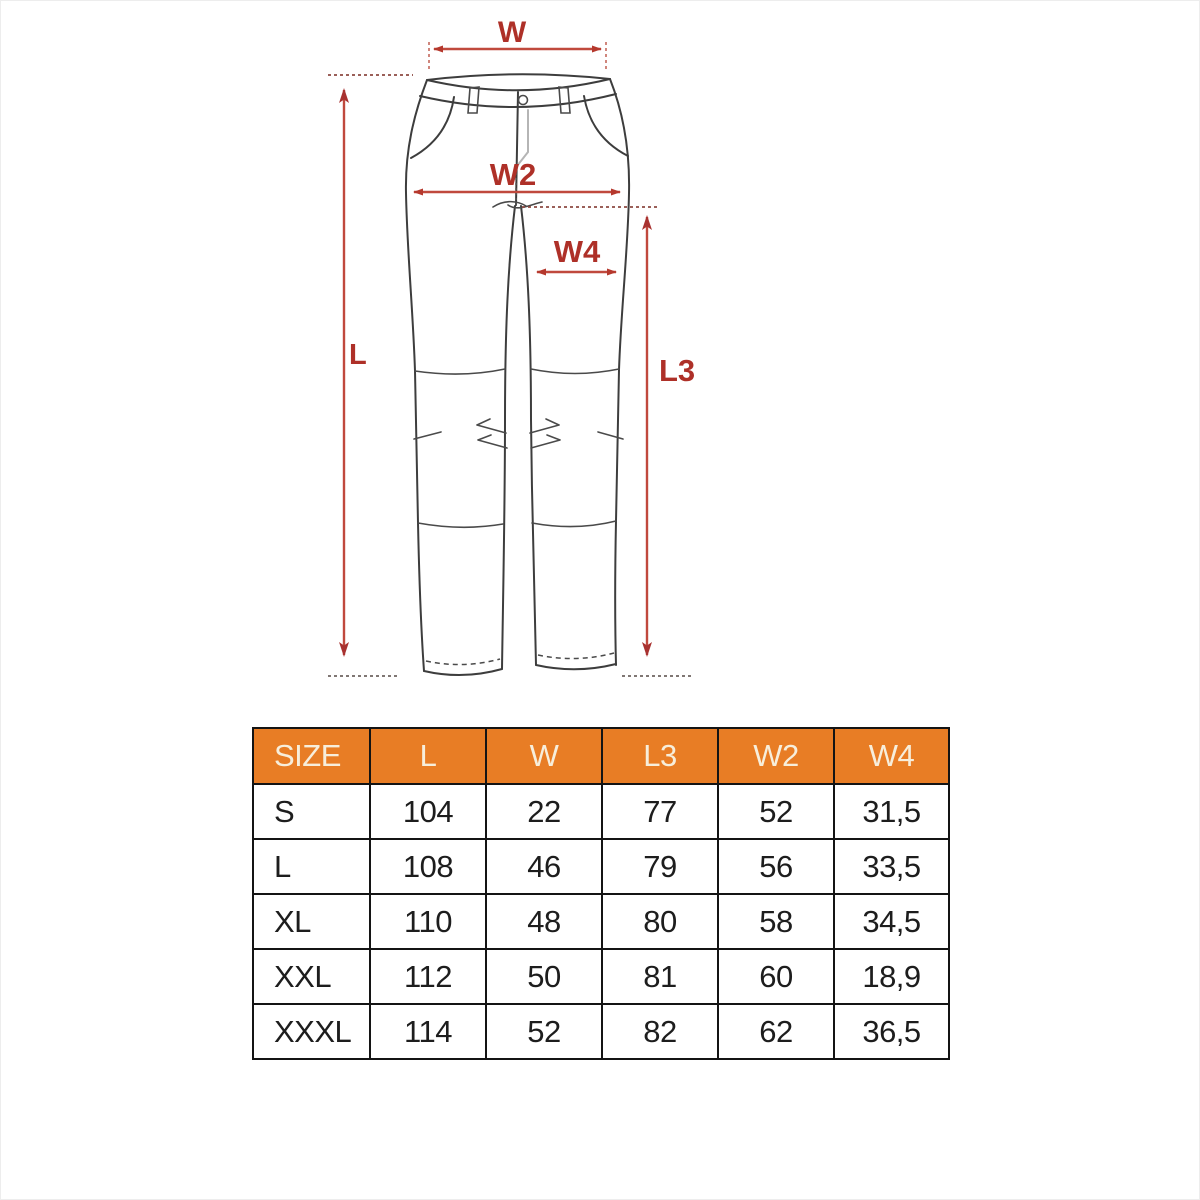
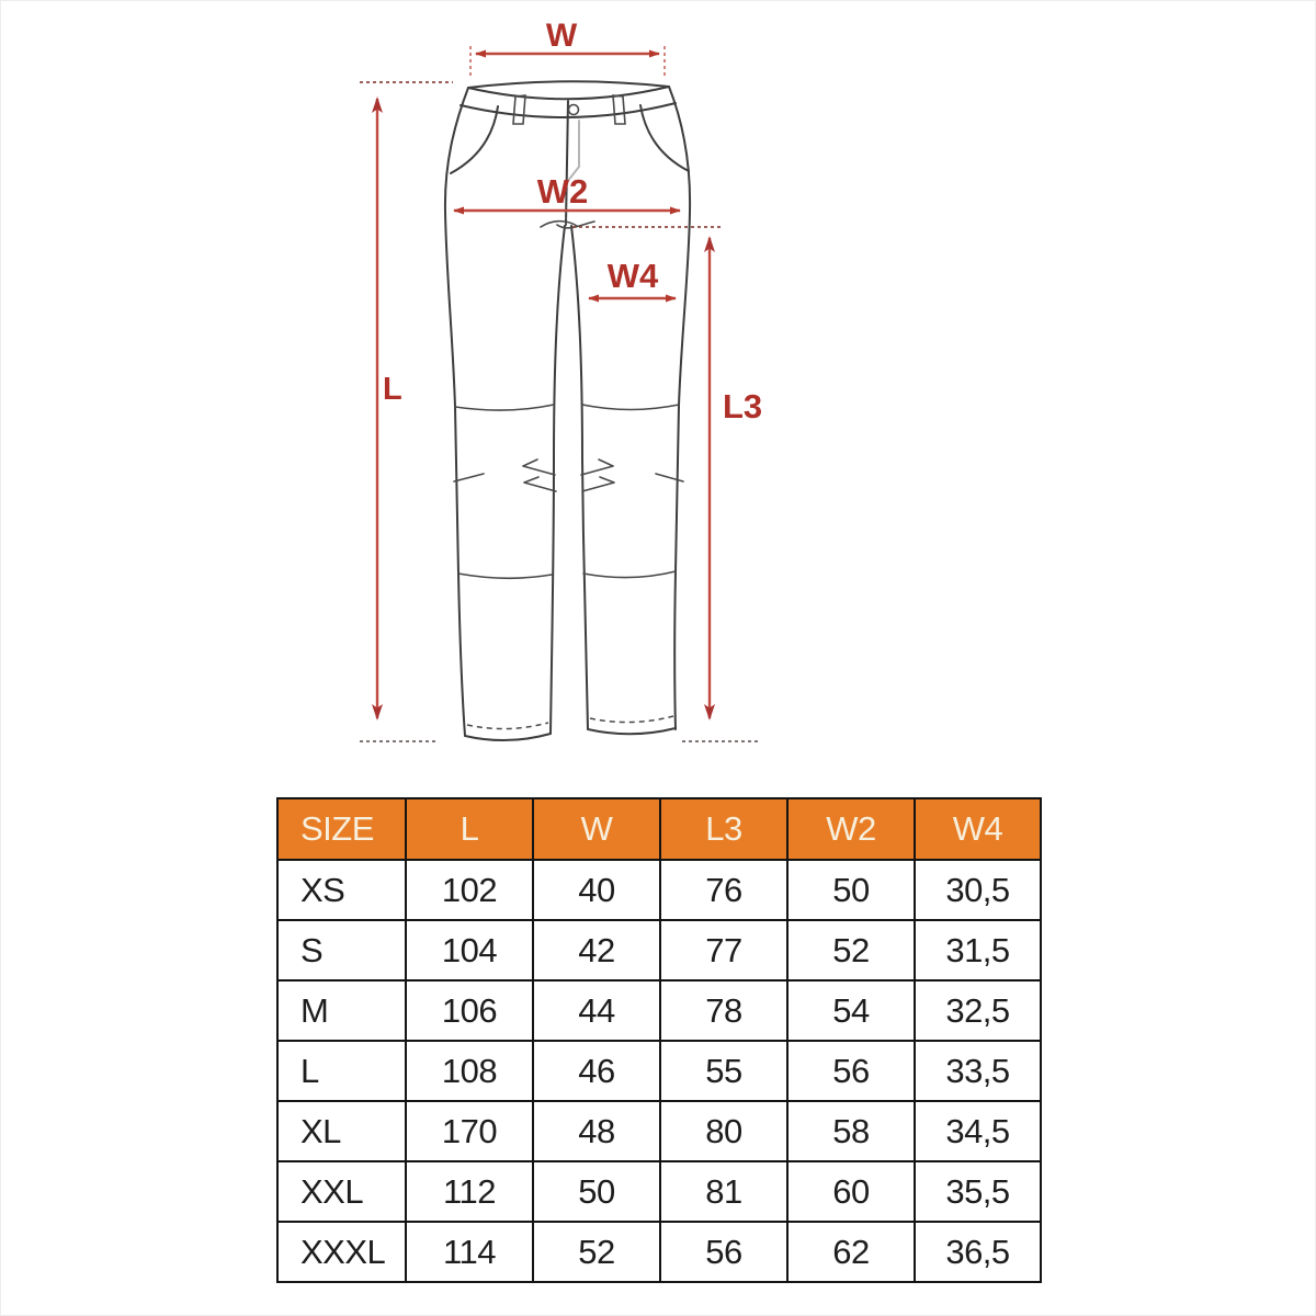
  W
  L
  W2
  W4
  L3
  SIZE	L	W	L3	W2	W4
+ XS	102	40	76	50	30,5
- S	104	22	77	52	31,5
+ S	104	42	77	52	31,5
+ M	106	44	78	54	32,5
- L	108	46	79	56	33,5
+ L	108	46	55	56	33,5
- XL	110	48	80	58	34,5
+ XL	170	48	80	58	34,5
- XXL	112	50	81	60	18,9
+ XXL	112	50	81	60	35,5
- XXXL	114	52	82	62	36,5
+ XXXL	114	52	56	62	36,5
